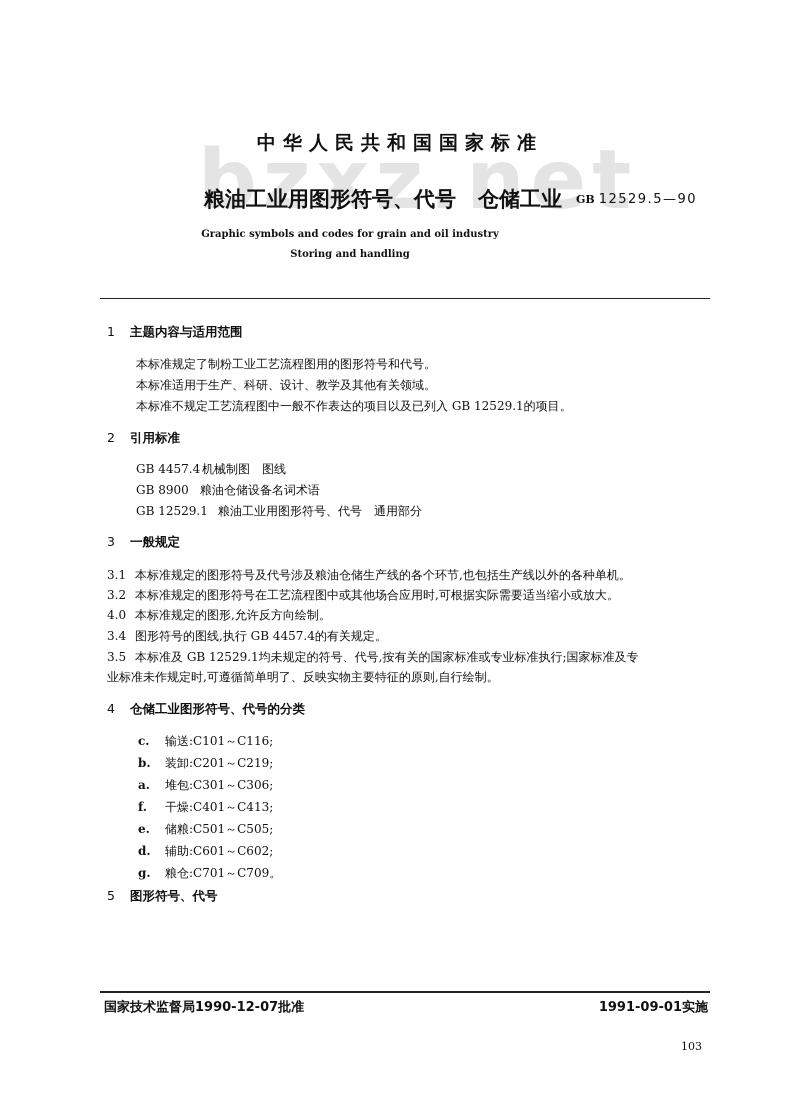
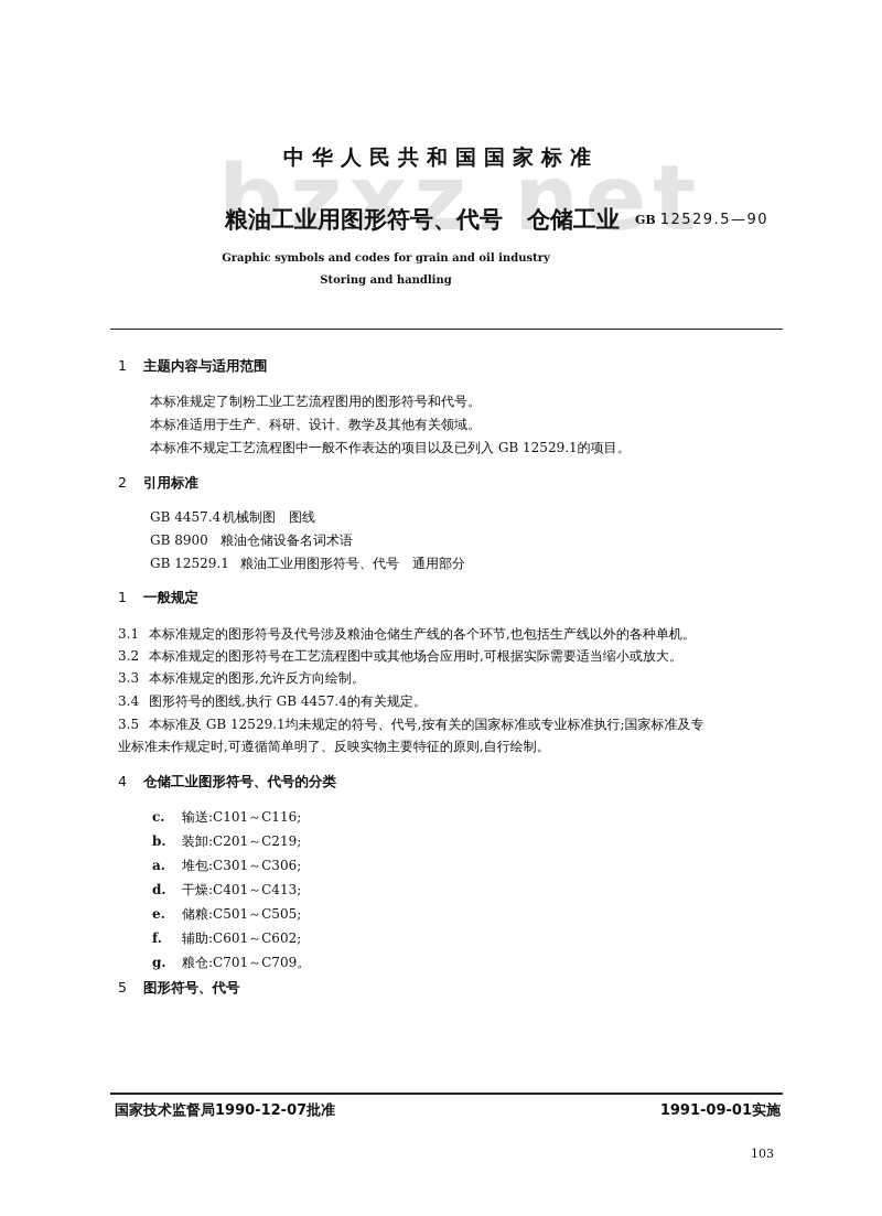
  bzxz.net
  中华人民共和国国家标准
  粮油工业用图形符号、代号 仓储工业
  GB 12529.5—90
  Graphic symbols and codes for grain and oil industry
  Storing and handling
  1 主题内容与适用范围
  本标准规定了制粉工业工艺流程图用的图形符号和代号。
  本标准适用于生产、科研、设计、教学及其他有关领域。
  本标准不规定工艺流程图中一般不作表达的项目以及已列入 GB 12529.1的项目。
  2 引用标准
  GB 4457.4 机械制图 图线
  GB 8900 粮油仓储设备名词术语
  GB 12529.1 粮油工业用图形符号、代号 通用部分
- 3 一般规定
+ 1 一般规定
  3.1 本标准规定的图形符号及代号涉及粮油仓储生产线的各个环节,也包括生产线以外的各种单机。
  3.2 本标准规定的图形符号在工艺流程图中或其他场合应用时,可根据实际需要适当缩小或放大。
- 4.0 本标准规定的图形,允许反方向绘制。
+ 3.3 本标准规定的图形,允许反方向绘制。
  3.4 图形符号的图线,执行 GB 4457.4的有关规定。
  3.5 本标准及 GB 12529.1均未规定的符号、代号,按有关的国家标准或专业标准执行;国家标准及专
  业标准未作规定时,可遵循简单明了、反映实物主要特征的原则,自行绘制。
  4 仓储工业图形符号、代号的分类
  c. 输送:C101～C116;
  b. 装卸:C201～C219;
  a. 堆包:C301～C306;
- f. 干燥:C401～C413;
+ d. 干燥:C401～C413;
  e. 储粮:C501～C505;
- d. 辅助:C601～C602;
+ f. 辅助:C601～C602;
  g. 粮仓:C701～C709。
  5 图形符号、代号
  国家技术监督局1990-12-07批准
  1991-09-01实施
  103
